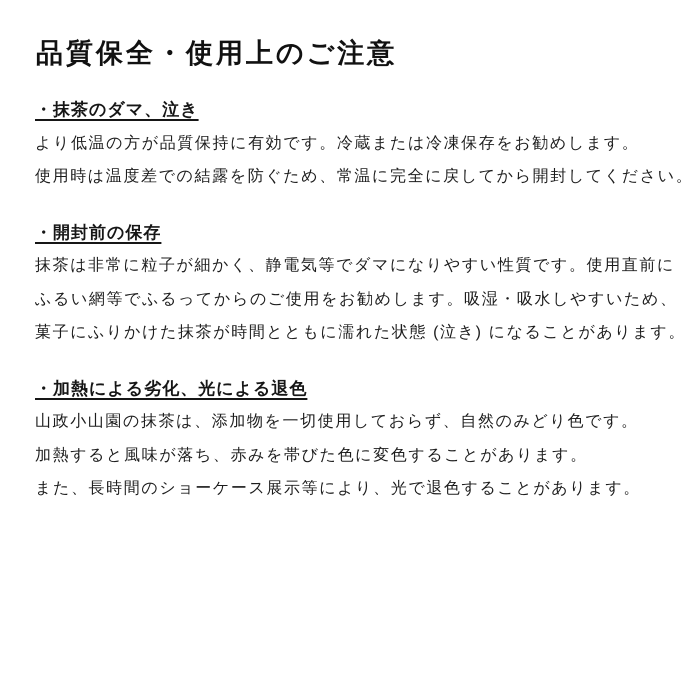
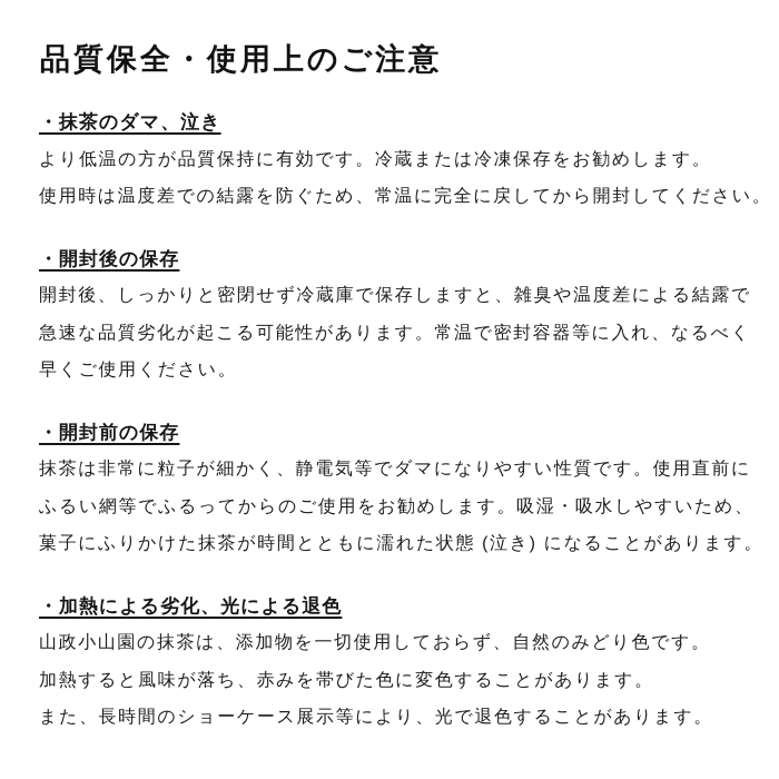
  品質保全・使用上のご注意
  ・抹茶のダマ、泣き
  より低温の方が品質保持に有効です。冷蔵または冷凍保存をお勧めします。
  使用時は温度差での結露を防ぐため、常温に完全に戻してから開封してください。
+ ・開封後の保存
+ 開封後、しっかりと密閉せず冷蔵庫で保存しますと、雑臭や温度差による結露で
+ 急速な品質劣化が起こる可能性があります。常温で密封容器等に入れ、なるべく
+ 早くご使用ください。
  ・開封前の保存
  抹茶は非常に粒子が細かく、静電気等でダマになりやすい性質です。使用直前に
  ふるい網等でふるってからのご使用をお勧めします。吸湿・吸水しやすいため、
  菓子にふりかけた抹茶が時間とともに濡れた状態 (泣き) になることがあります。
  ・加熱による劣化、光による退色
  山政小山園の抹茶は、添加物を一切使用しておらず、自然のみどり色です。
  加熱すると風味が落ち、赤みを帯びた色に変色することがあります。
  また、長時間のショーケース展示等により、光で退色することがあります。
